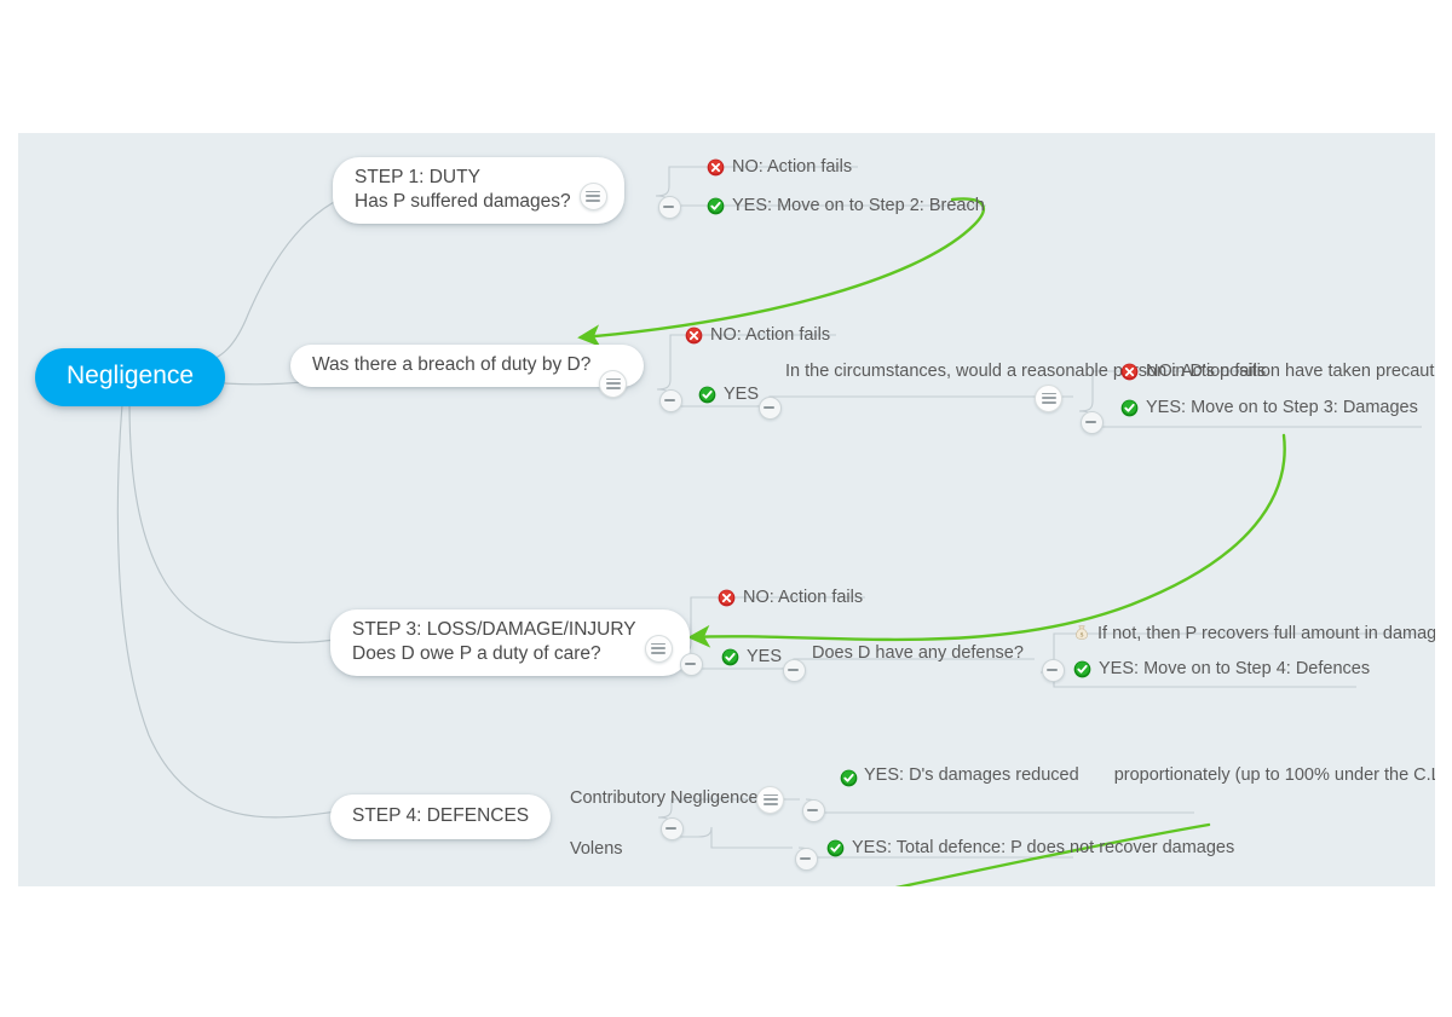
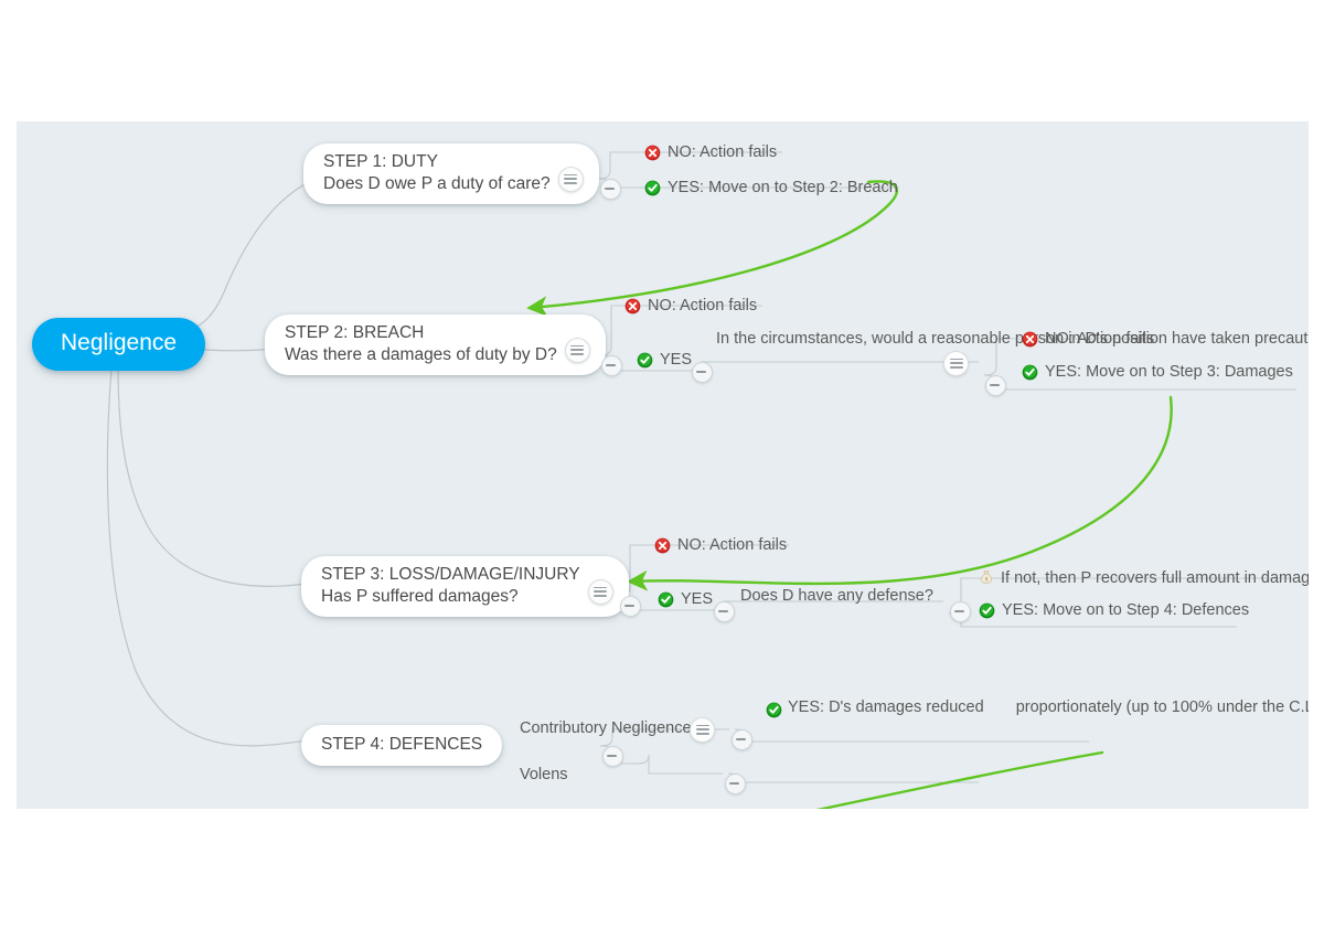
  Negligence
  STEP 1: DUTY
- Has P suffered damages?
+ Does D owe P a duty of care?
  NO: Action fails
  YES: Move on to Step 2: Breach
+ STEP 2: BREACH
- Was there a breach of duty by D?
+ Was there a damages of duty by D?
  NO: Action fails
  YES
  In the circumstances, would a reasonable pson in D's position have taken precaut
  NO: Action fails
  YES: Move on to Step 3: Damages
  STEP 3: LOSS/DAMAGE/INJURY
- Does D owe P a duty of care?
+ Has P suffered damages?
  NO: Action fails
  YES
  Does D have any defense?
  If not, then P recovers full amount in damag
  YES: Move on to Step 4: Defences
  STEP 4: DEFENCES
  Contributory Negligence
  YES: D's damages reduced proportionately (up to 100% under the C.
  Volens
- YES: Total defence: P does not recover damages
